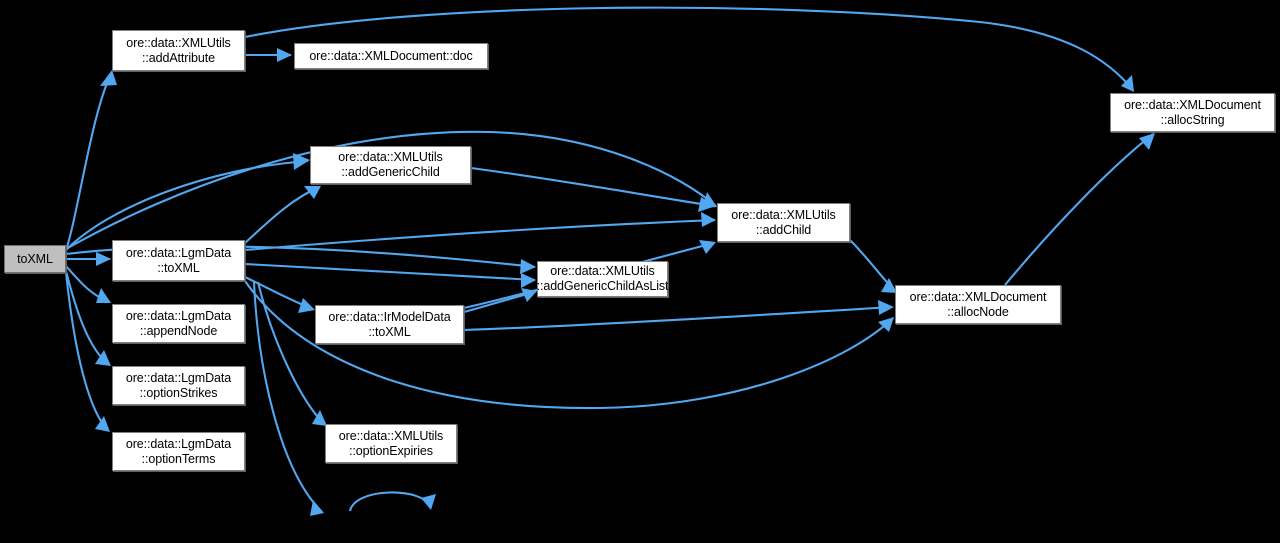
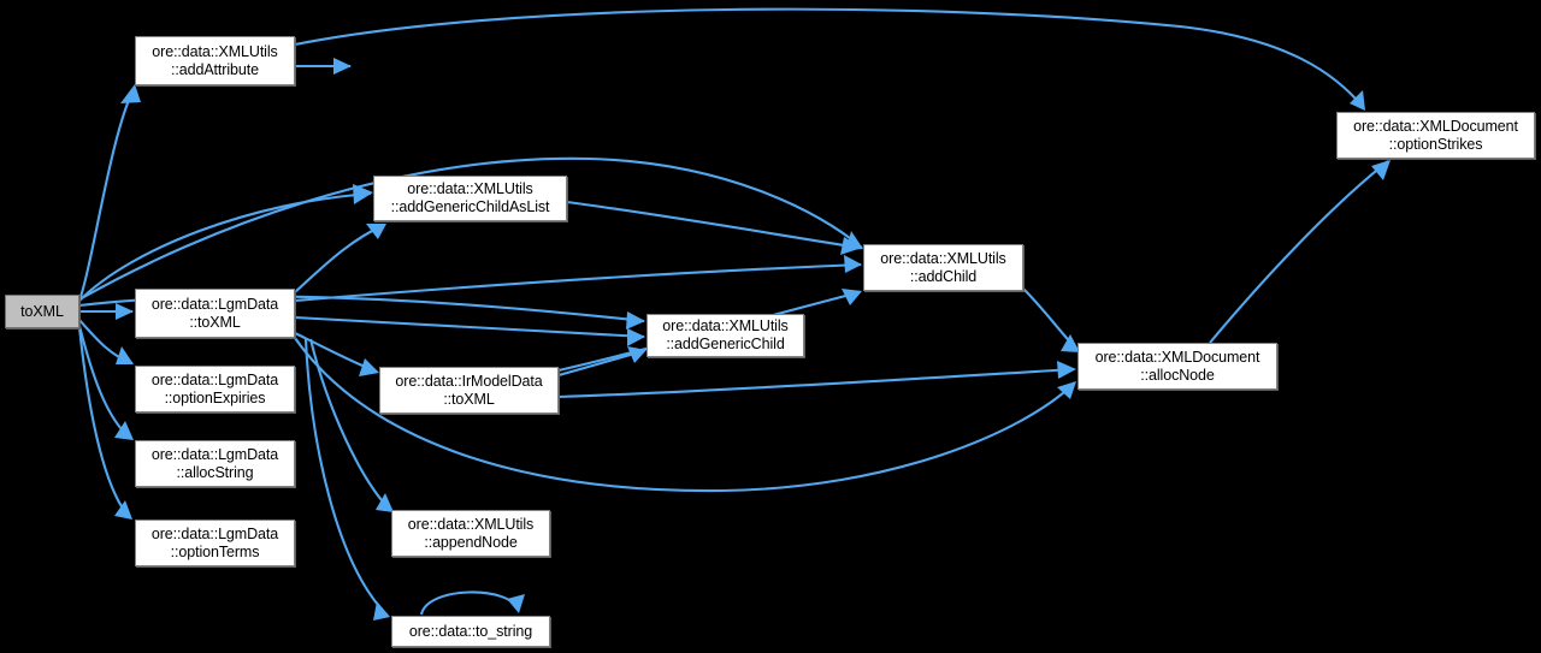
  toXML
  ore::data::XMLUtils
  ::addAttribute
- ore::data::XMLDocument::doc
  ore::data::XMLDocument
- ::allocString
+ ::optionStrikes
  ore::data::XMLUtils
- ::addGenericChild
+ ::addGenericChildAsList
  ore::data::XMLUtils
  ::addChild
  ore::data::LgmData
  ::toXML
  ore::data::XMLUtils
- ::addGenericChildAsList
+ ::addGenericChild
  ore::data::XMLDocument
  ::allocNode
  ore::data::LgmData
- ::appendNode
+ ::optionExpiries
  ore::data::IrModelData
  ::toXML
  ore::data::LgmData
- ::optionStrikes
+ ::allocString
  ore::data::XMLUtils
- ::optionExpiries
+ ::appendNode
  ore::data::LgmData
  ::optionTerms
+ ore::data::to_string
